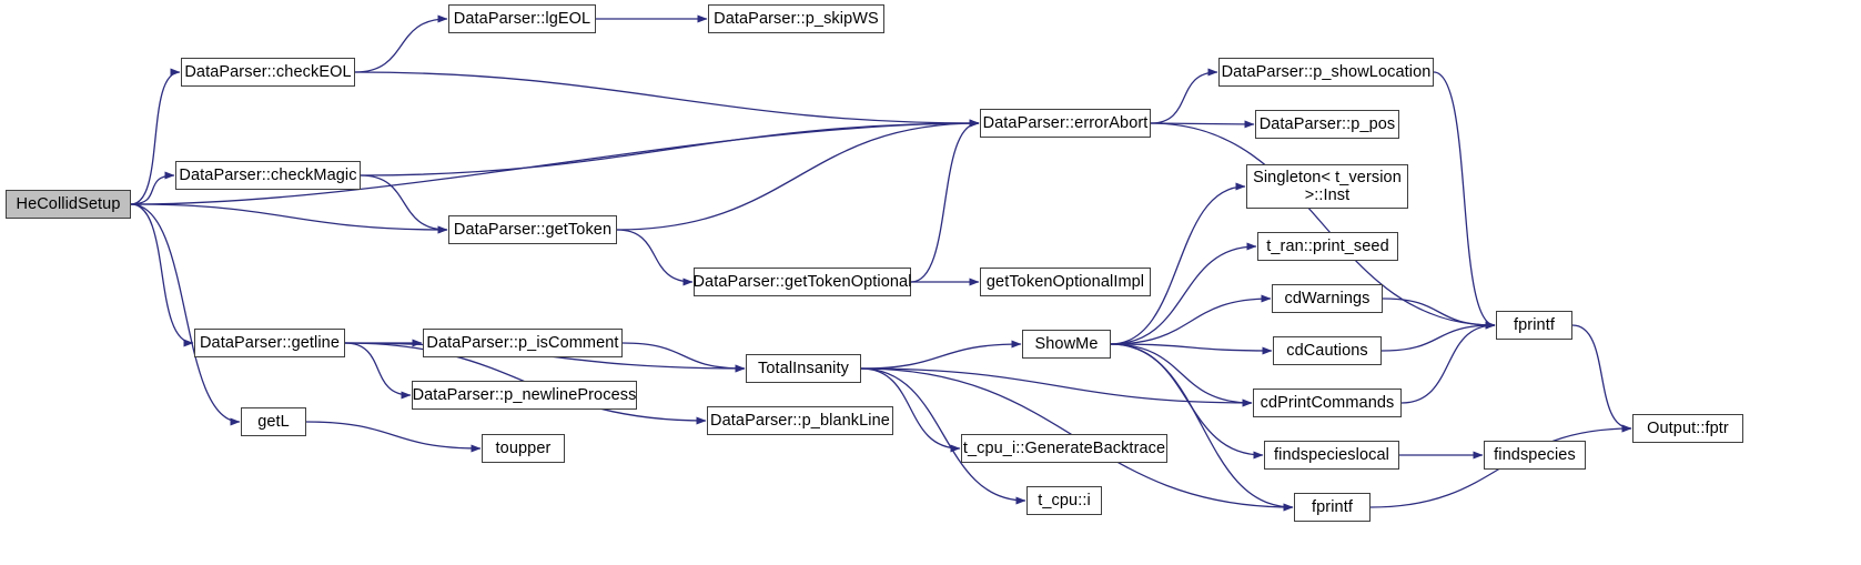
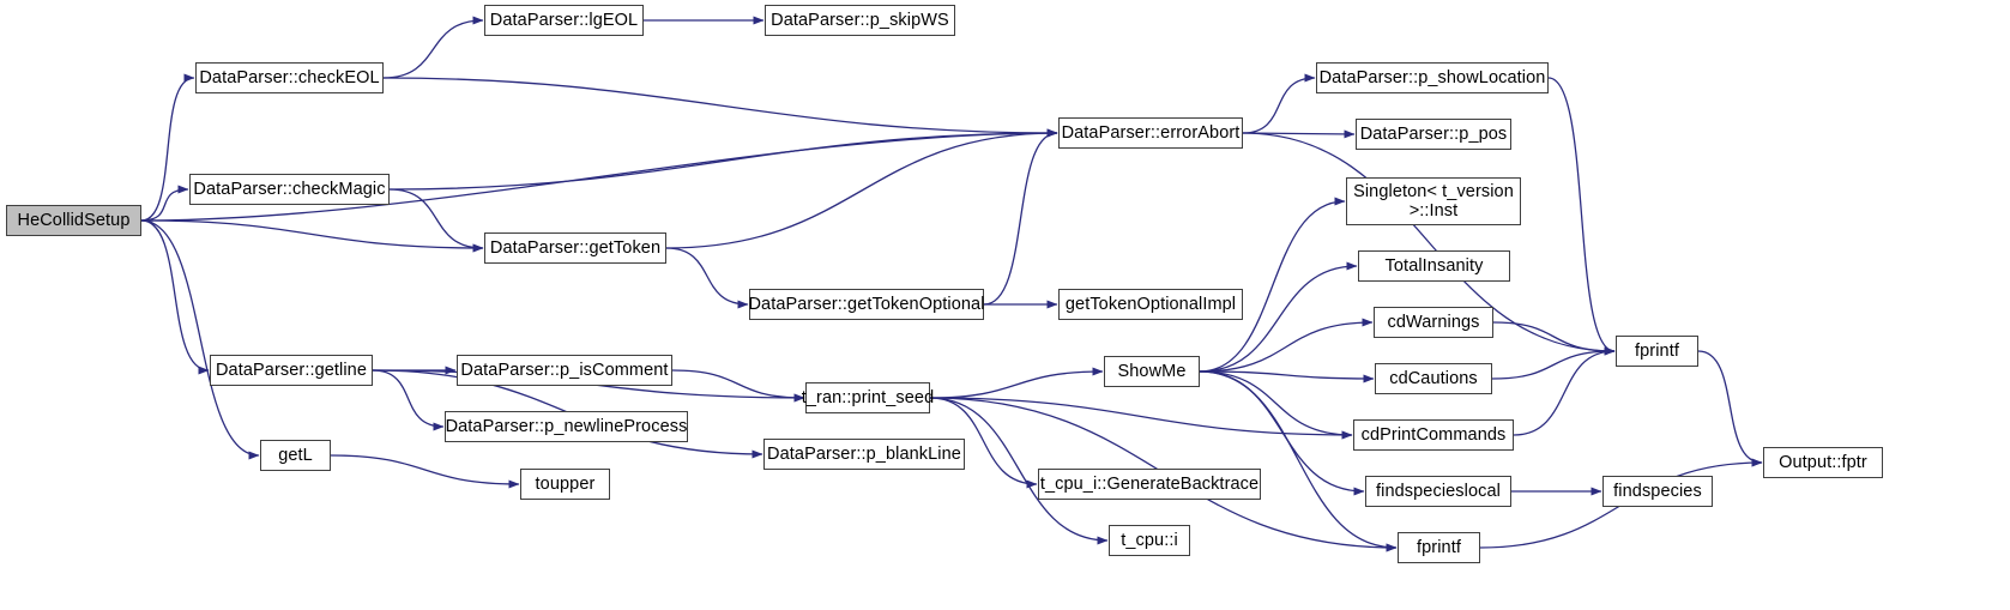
  HeCollidSetup
  DataParser::checkEOL
  DataParser::lgEOL
  DataParser::p_skipWS
  DataParser::errorAbort
  DataParser::p_showLocation
  DataParser::p_pos
  DataParser::checkMagic
  DataParser::getToken
  DataParser::getTokenOptional
  getTokenOptionalImpl
  Singleton< t_version
  >::Inst
- t_ran::print_seed
+ TotalInsanity
  cdWarnings
  cdCautions
  cdPrintCommands
  findspecieslocal
  findspecies
  fprintf
  fprintf
  Output::fptr
  DataParser::getline
  DataParser::p_isComment
  DataParser::p_newlineProcess
  getL
  toupper
- TotalInsanity
+ t_ran::print_seed
  DataParser::p_blankLine
  t_cpu_i::GenerateBacktrace
  t_cpu::i
  ShowMe
